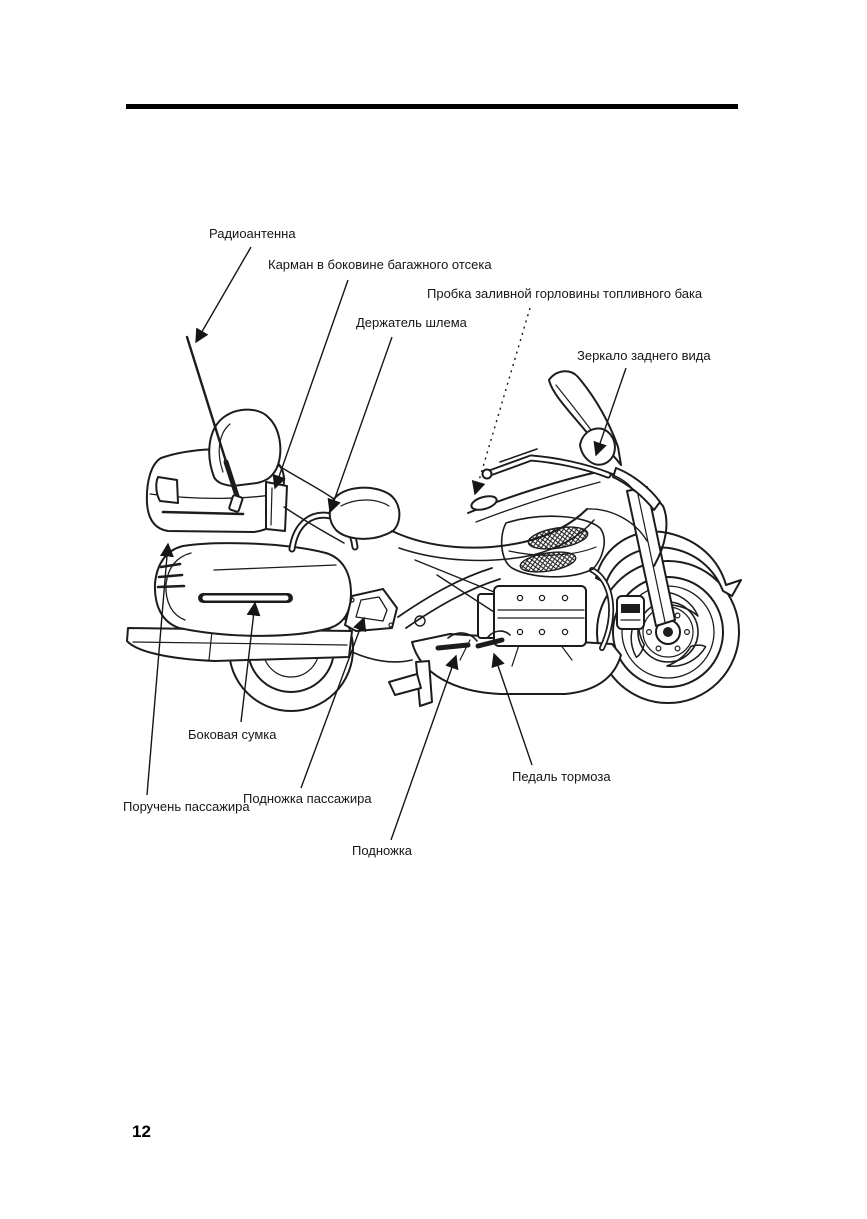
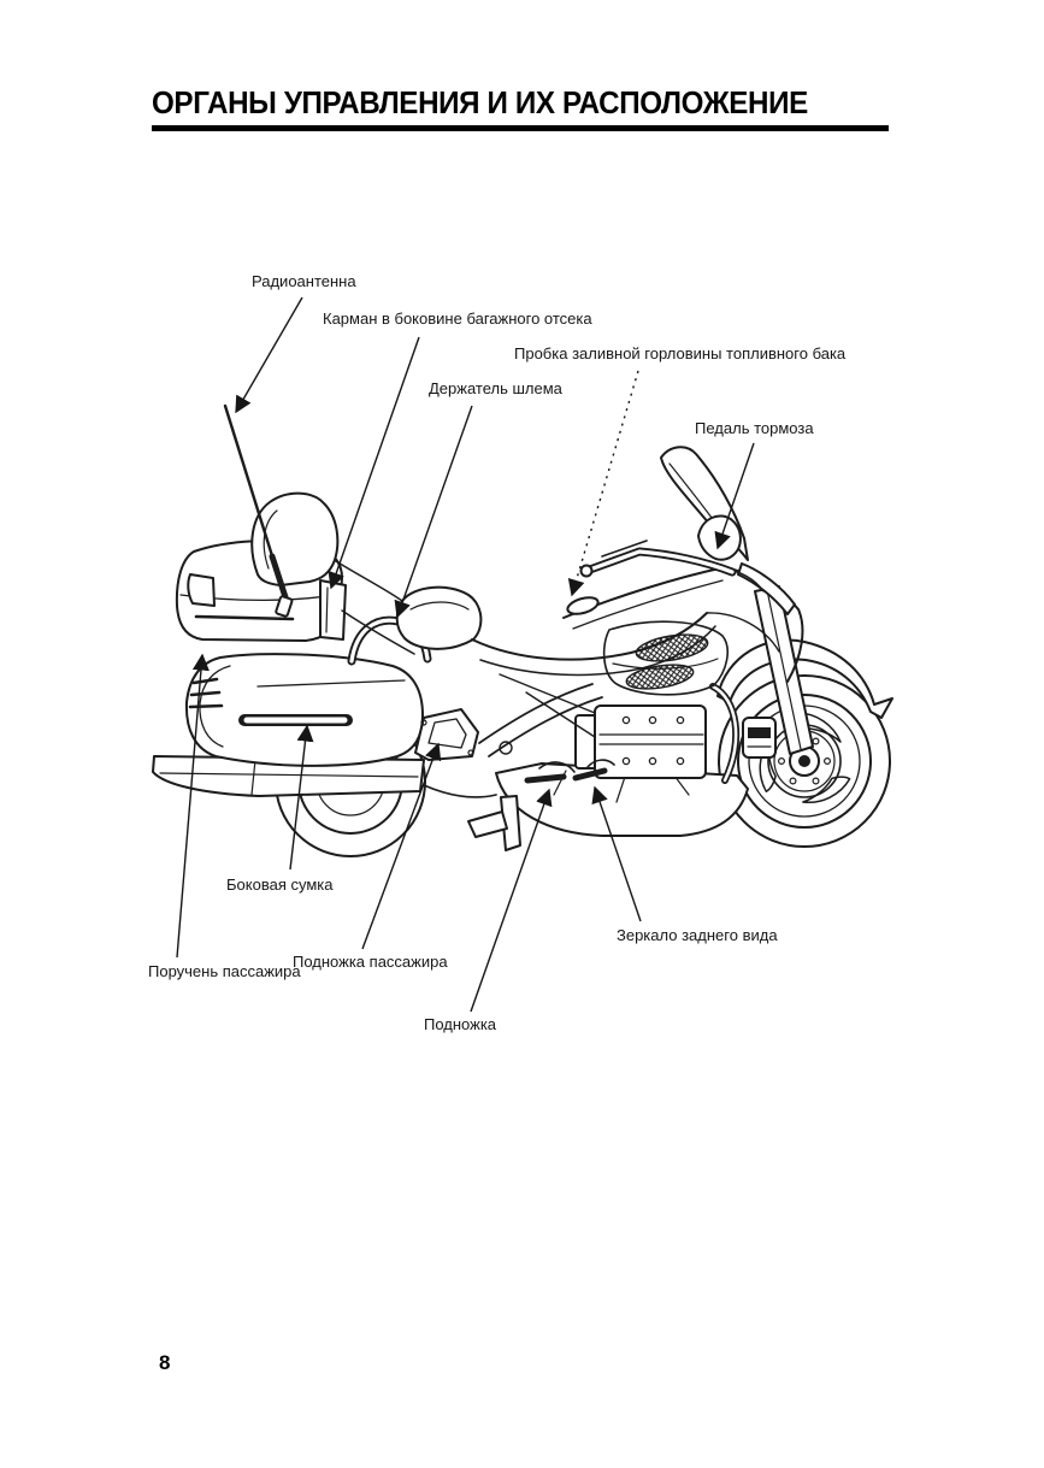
+ ОРГАНЫ УПРАВЛЕНИЯ И ИХ РАСПОЛОЖЕНИЕ
  Радиоантенна
  Карман в боковине багажного отсека
  Пробка заливной горловины топливного бака
  Держатель шлема
- Зеркало заднего вида
+ Педаль тормоза
  Боковая сумка
  Поручень пассажира
  Подножка пассажира
  Подножка
- Педаль тормоза
+ Зеркало заднего вида
- 12
+ 8
